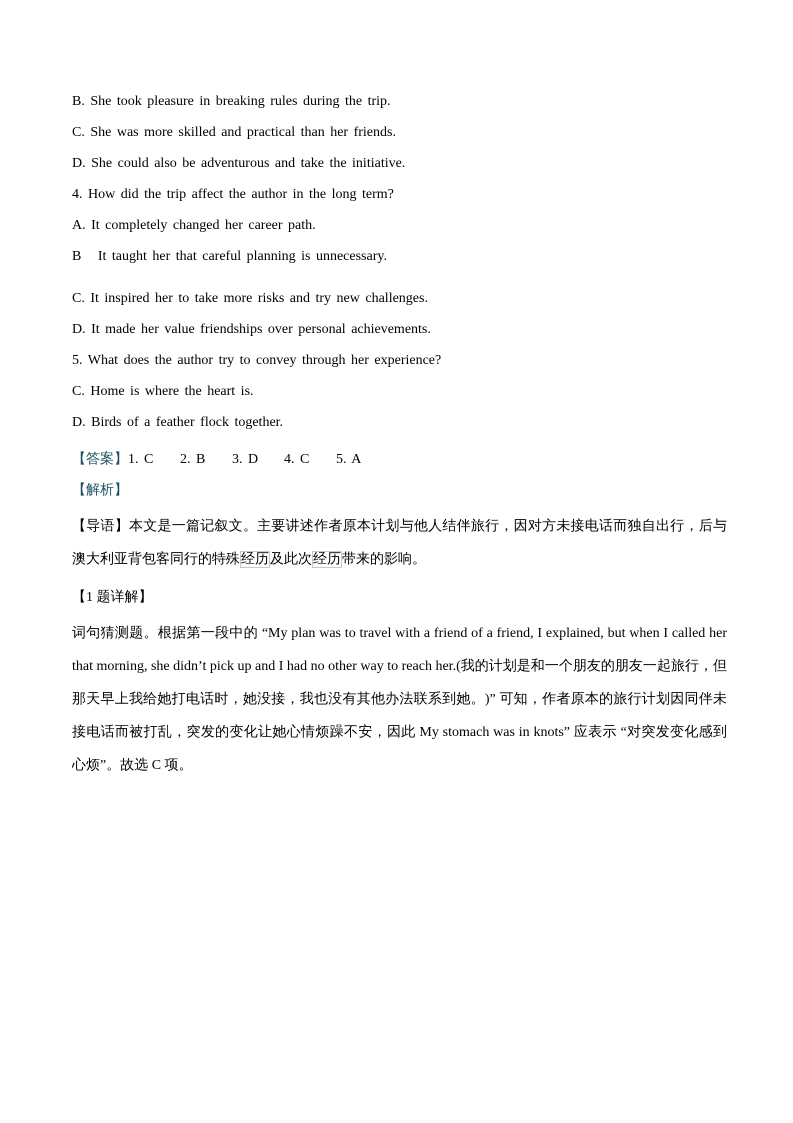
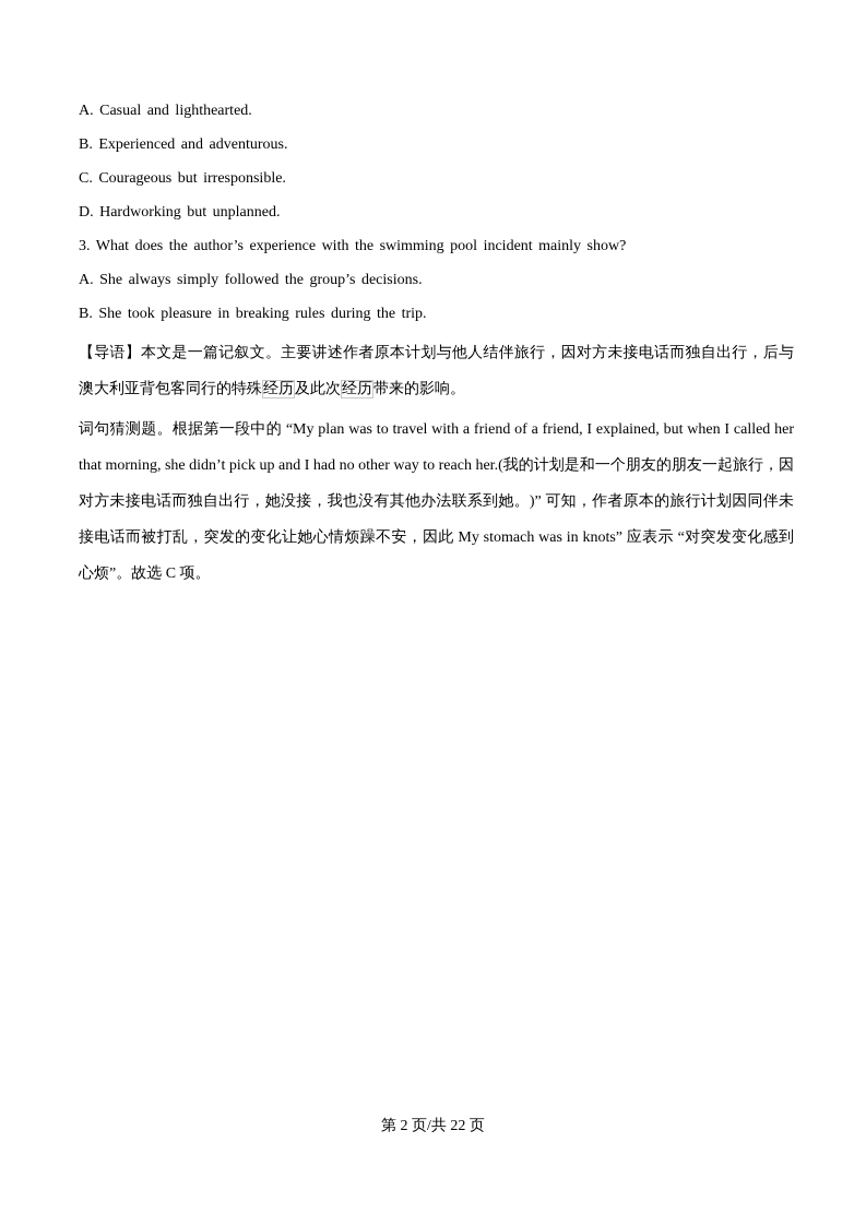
+ A. Casual and lighthearted.
+ B. Experienced and adventurous.
+ C. Courageous but irresponsible.
+ D. Hardworking but unplanned.
+ 3. What does the author’s experience with the swimming pool incident mainly show?
+ A. She always simply followed the group’s decisions.
  B. She took pleasure in breaking rules during the trip.
- C. She was more skilled and practical than her friends.
- D. She could also be adventurous and take the initiative.
- 4. How did the trip affect the author in the long term?
- A. It completely changed her career path.
- B It taught her that careful planning is unnecessary.
- C. It inspired her to take more risks and try new challenges.
- D. It made her value friendships over personal achievements.
- 5. What does the author try to convey through her experience?
- C. Home is where the heart is.
- D. Birds of a feather flock together.
- 【答案】1. C 2. B 3. D 4. C 5. A
- 【解析】
  【导语】本文是一篇记叙文。主要讲述作者原本计划与他人结伴旅行，因对方未接电话而独自出行，后与澳大利亚背包客同行的特殊经历及此次经历带来的影响。
- 【1 题详解】
- 词句猜测题。根据第一段中的 “My plan was to travel with a friend of a friend, I explained, but when I called her that morning, she didn’t pick up and I had no other way to reach her.(我的计划是和一个朋友的朋友一起旅行，但那天早上我给她打电话时，她没接，我也没有其他办法联系到她。)” 可知，作者原本的旅行计划因同伴未接电话而被打乱，突发的变化让她心情烦躁不安，因此 My stomach was in knots” 应表示 “对突发变化感到心烦”。故选 C 项。
+ 词句猜测题。根据第一段中的 “My plan was to travel with a friend of a friend, I explained, but when I called her that morning, she didn’t pick up and I had no other way to reach her.(我的计划是和一个朋友的朋友一起旅行，因对方未接电话而独自出行，她没接，我也没有其他办法联系到她。)” 可知，作者原本的旅行计划因同伴未接电话而被打乱，突发的变化让她心情烦躁不安，因此 My stomach was in knots” 应表示 “对突发变化感到心烦”。故选 C 项。
+ 第 2 页/共 22 页
